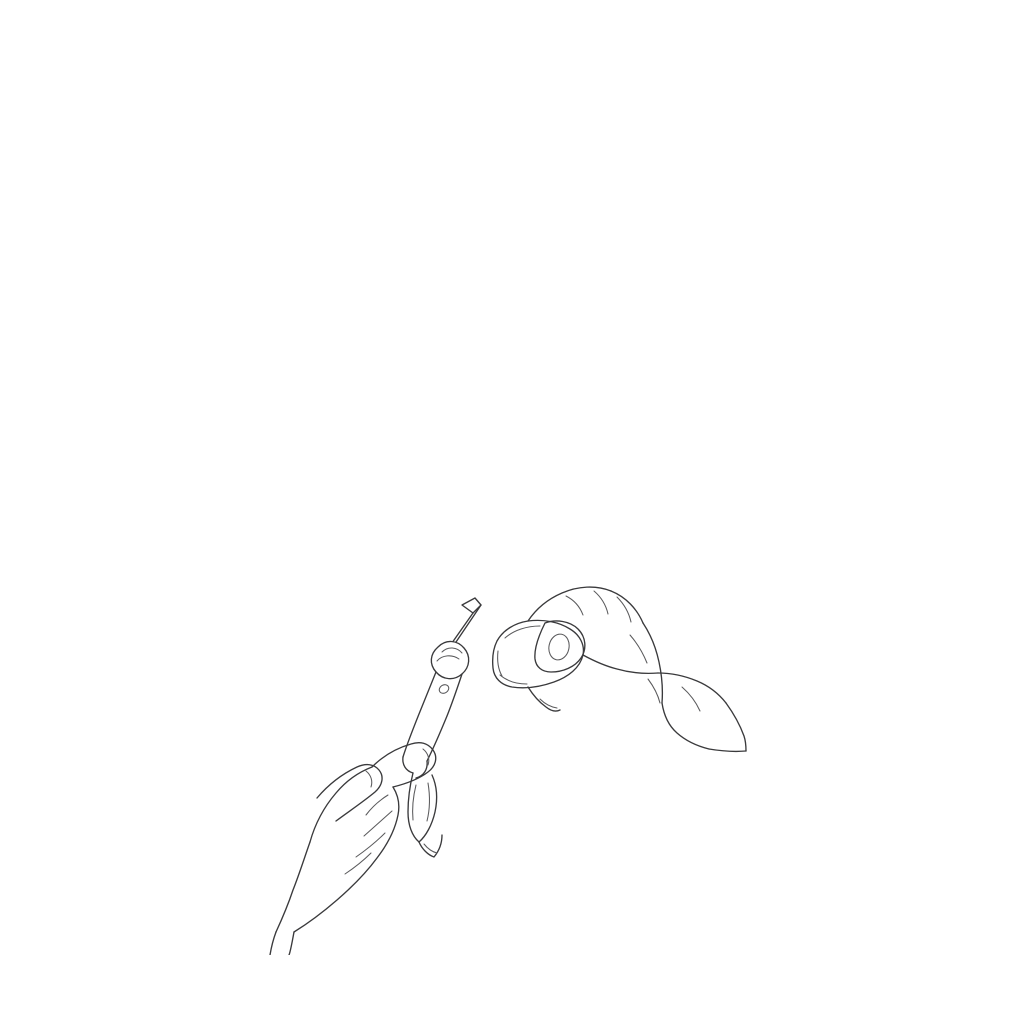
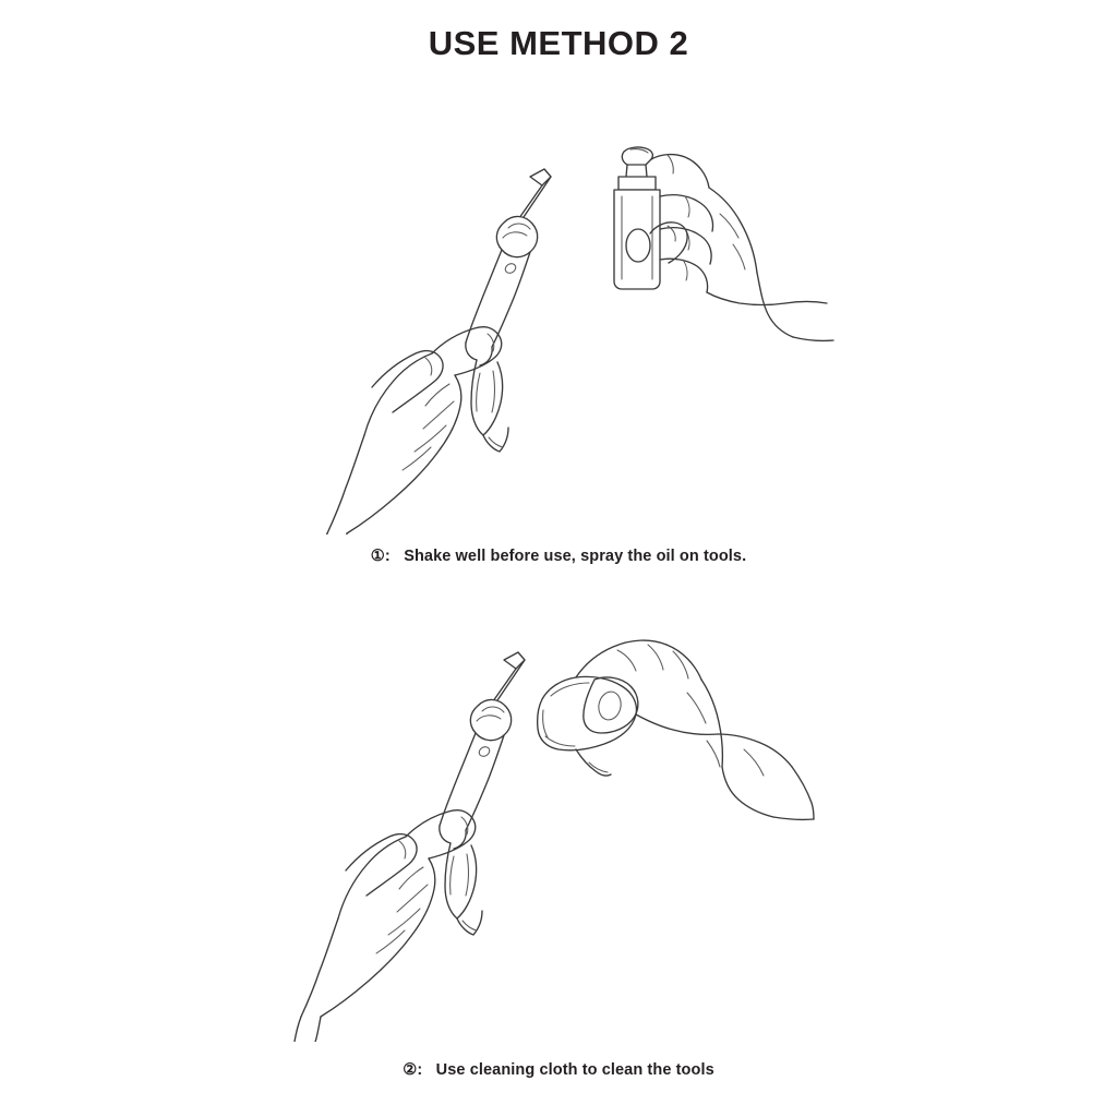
+ USE METHOD 2
+ ①: Shake well before use, spray the oil on tools.
+ ②: Use cleaning cloth to clean the tools
